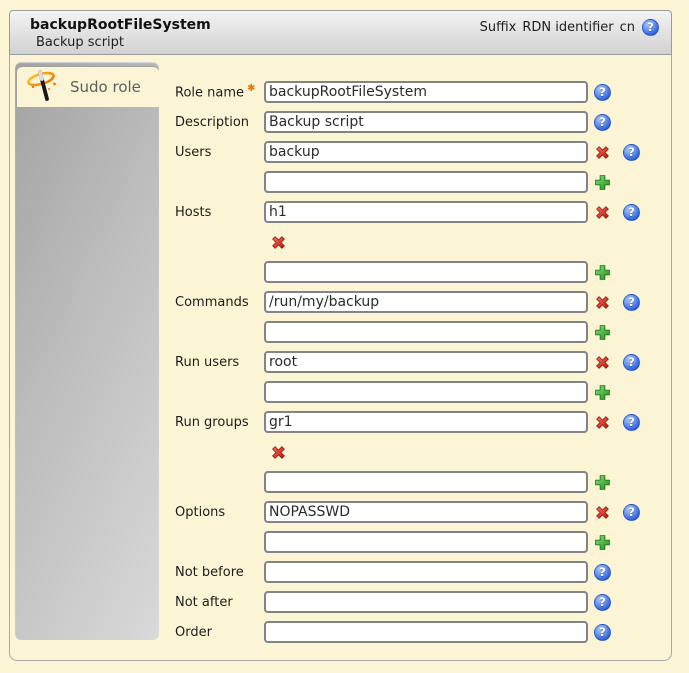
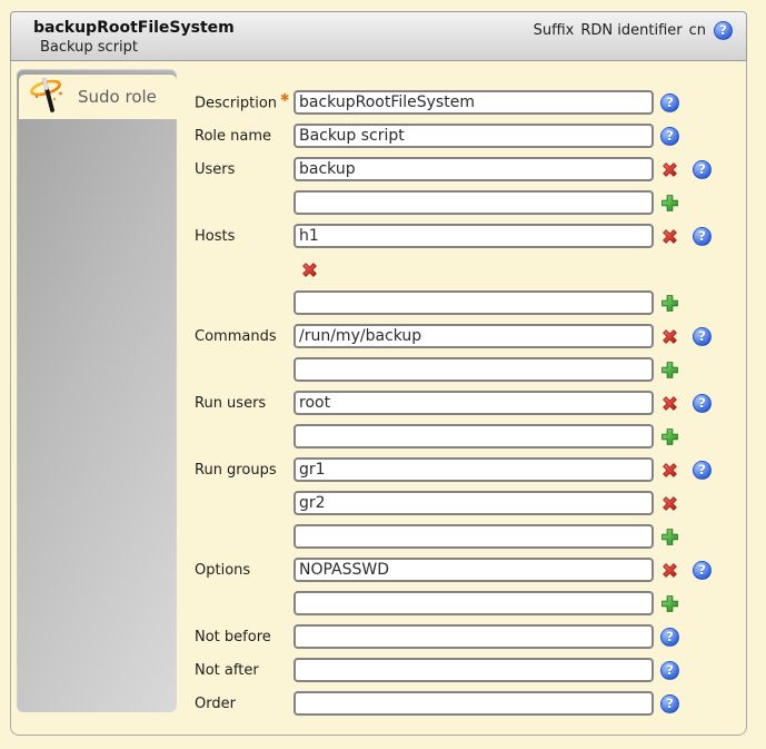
  backupRootFileSystem
  Backup script
  Suffix
  RDN identifier
  cn
  ?
  Sudo role
- Role name ✱
+ Description ✱
  backupRootFileSystem
  ?
- Description
+ Role name
  Backup script
  ?
  Users
  backup
  ?
  Hosts
  h1
  ?
  Commands
  /run/my/backup
  ?
  Run users
  root
  ?
  Run groups
  gr1
  ?
+ gr2
  Options
  NOPASSWD
  ?
  Not before
  ?
  Not after
  ?
  Order
  ?
